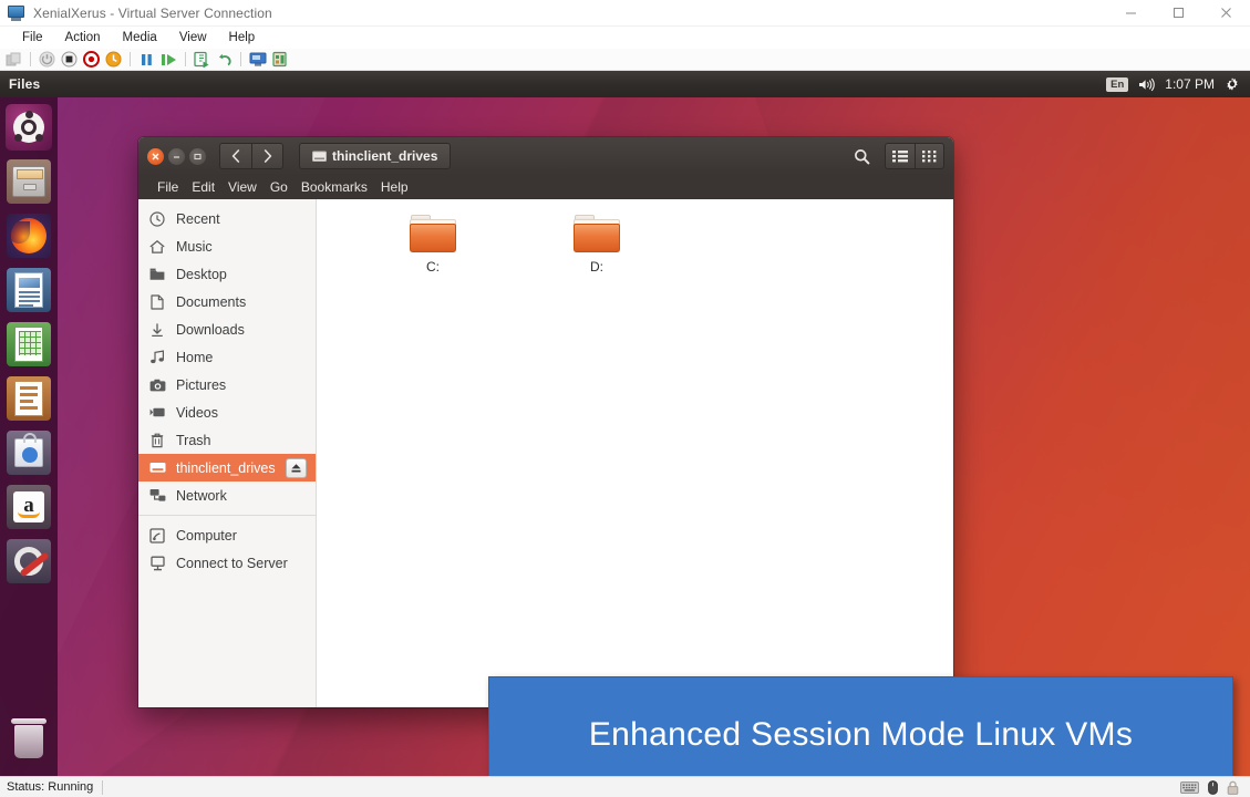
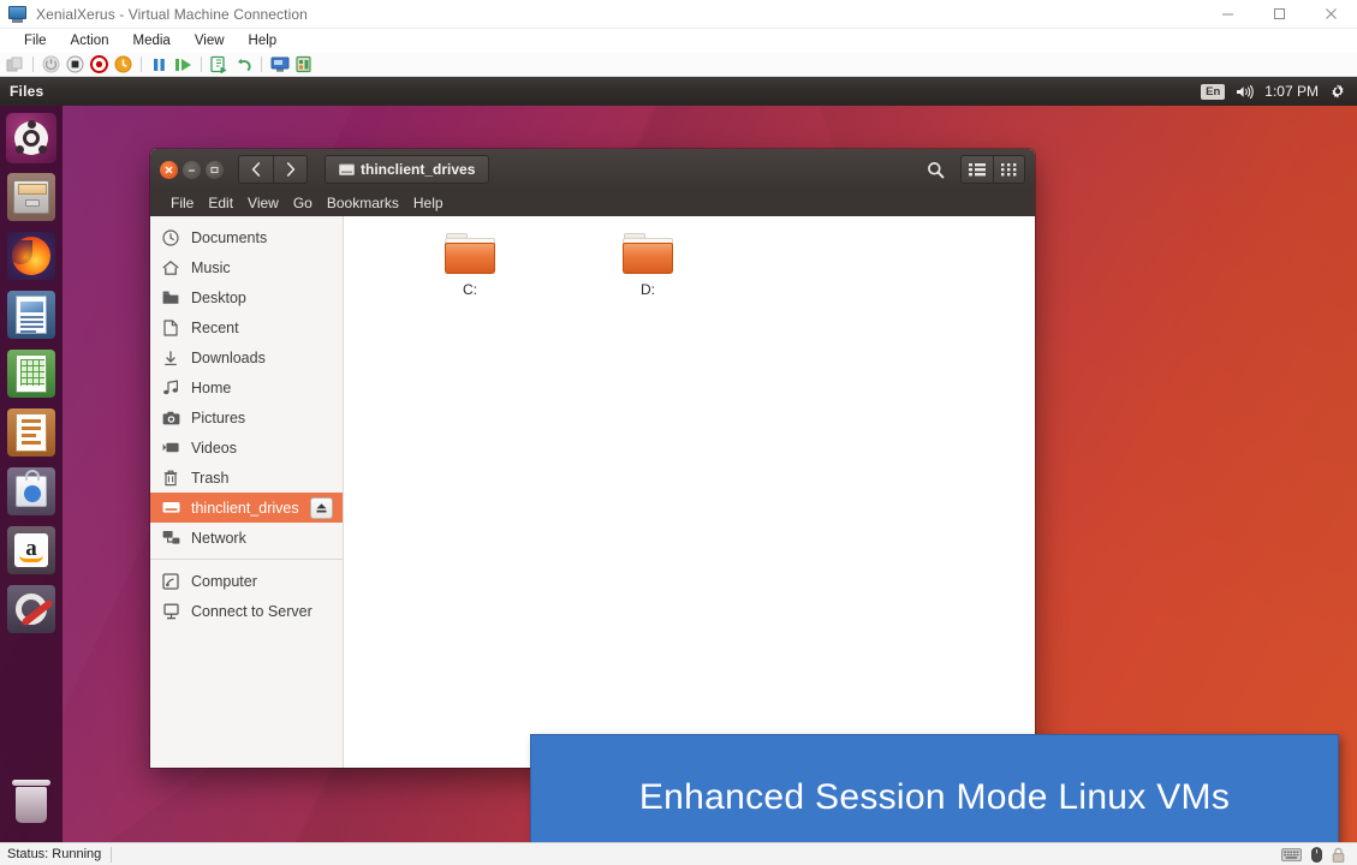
- XenialXerus - Virtual Server Connection
+ XenialXerus - Virtual Machine Connection
  File
  Action
  Media
  View
  Help
  Files
  En
  1:07 PM
  a
  thinclient_drives
  File
  Edit
  View
  Go
  Bookmarks
  Help
- Recent
+ Documents
  Music
  Desktop
- Documents
+ Recent
  Downloads
  Home
  Pictures
  Videos
  Trash
  thinclient_drives
  Network
  Computer
  Connect to Server
  C:
  D:
  Enhanced Session Mode Linux VMs
  Status: Running
